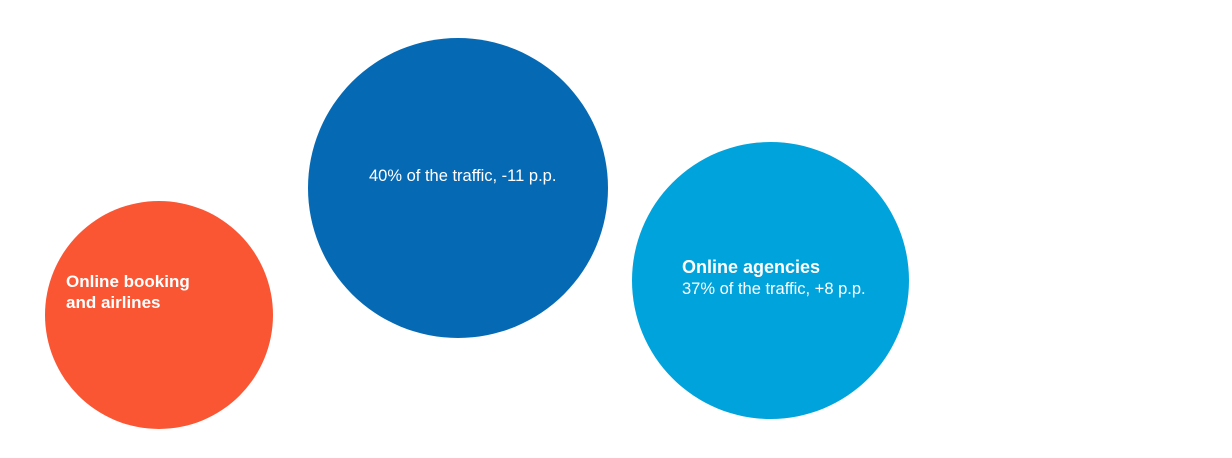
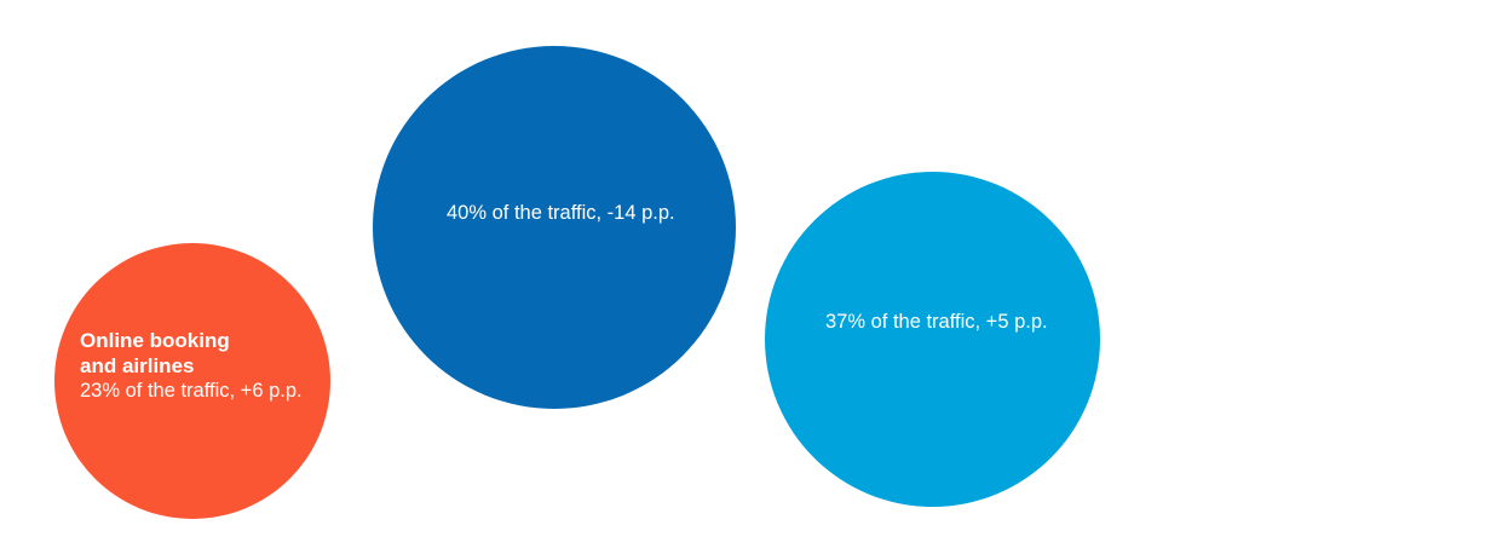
  Online booking
  and airlines
+ 23% of the traffic, +6 p.p.
- 40% of the traffic, -11 p.p.
+ 40% of the traffic, -14 p.p.
- Online agencies
- 37% of the traffic, +8 p.p.
+ 37% of the traffic, +5 p.p.
